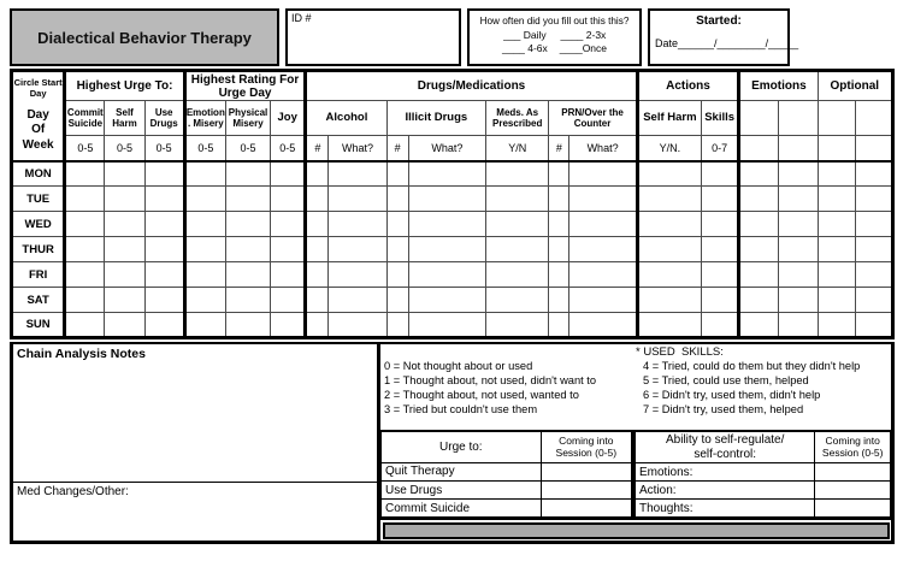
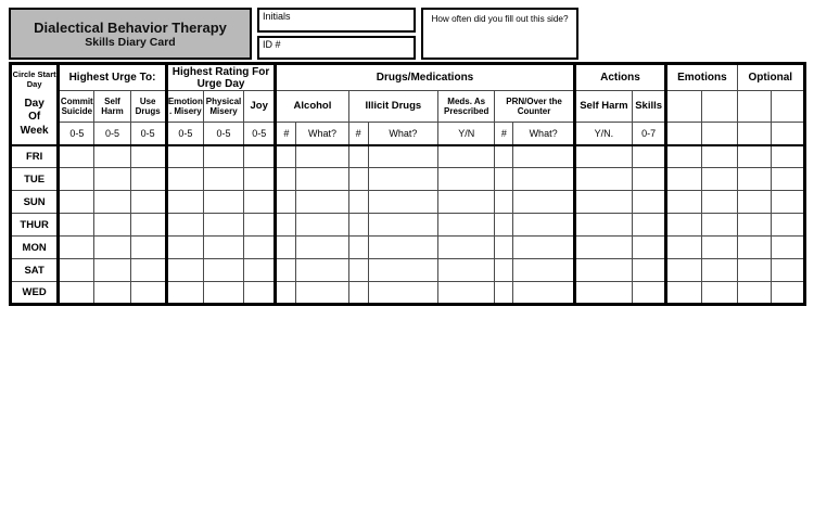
  Dialectical Behavior Therapy
+ Skills Diary Card
+ Initials
  ID #
- How often did you fill out this this?
+ How often did you fill out this side?
- ___ Daily
- ____ 2-3x
- ____ 4-6x
- ____Once
- Started:
- Date______/________/_____
  Circle Start Day Day Of Week	Highest Urge To:	Highest Rating For Urge Day	Drugs/Medications	Actions	Emotions	Optional
  Commit Suicide	Self Harm	Use Drugs	Emotion. Misery	Physical Misery	Joy	Alcohol	Illicit Drugs	Meds. As Prescribed	PRN/Over the Counter	Self Harm	Skills
  0-5	0-5	0-5	0-5	0-5	0-5	#	What?	#	What?	Y/N	#	What?	Y/N.	0-7
- MON
+ FRI
  TUE
- WED
+ SUN
  THUR
- FRI
+ MON
  SAT
- SUN
+ WED
- Chain Analysis Notes
- Med Changes/Other:
- * USED SKILLS:
- 0 = Not thought about or used
- 1 = Thought about, not used, didn't want to
- 2 = Thought about, not used, wanted to
- 3 = Tried but couldn't use them
- 4 = Tried, could do them but they didn't help
- 5 = Tried, could use them, helped
- 6 = Didn't try, used them, didn't help
- 7 = Didn't try, used them, helped
- Urge to:	Coming into Session (0-5)
- Quit Therapy
- Use Drugs
- Commit Suicide
- Ability to self-regulate/ self-control:	Coming into Session (0-5)
- Emotions:
- Action:
- Thoughts:
